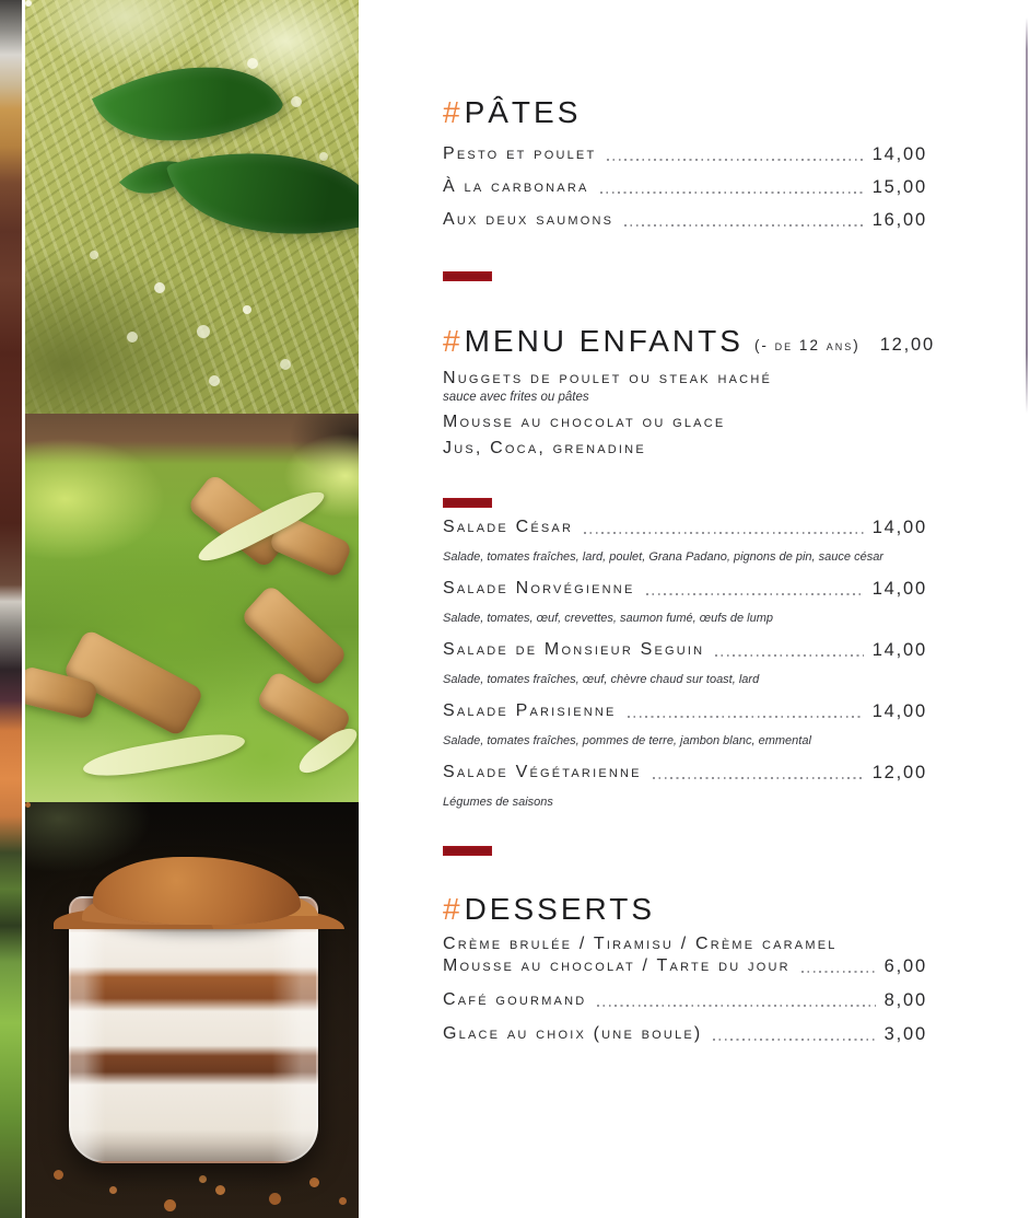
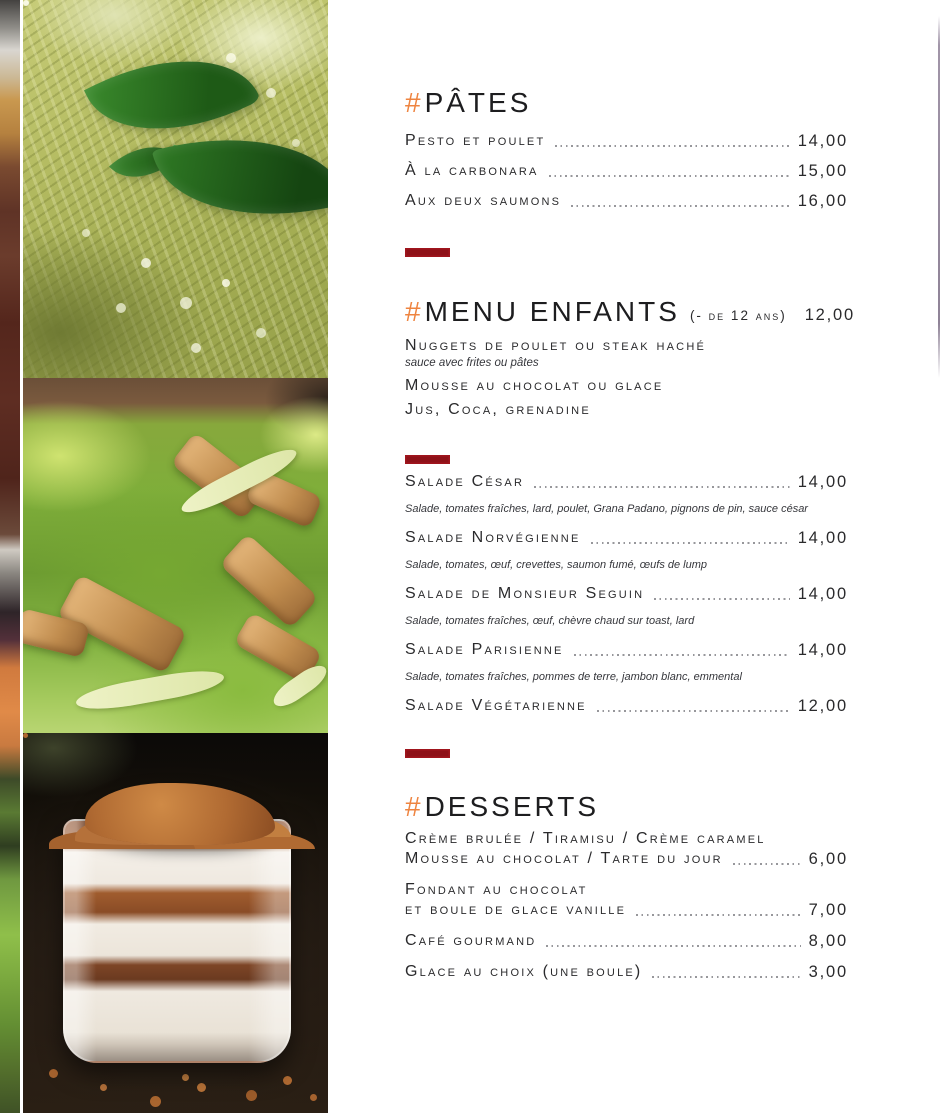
  #PÂTES
  Pesto et poulet
  14,00
  À la carbonara
  15,00
  Aux deux saumons
  16,00
  #MENU ENFANTS
  (- de 12 ans)
  12,00
  Nuggets de poulet ou steak haché
  sauce avec frites ou pâtes
  Mousse au chocolat ou glace
  Jus, Coca, grenadine
  Salade César
  14,00
  Salade, tomates fraîches, lard, poulet, Grana Padano, pignons de pin, sauce césar
  Salade Norvégienne
  14,00
  Salade, tomates, œuf, crevettes, saumon fumé, œufs de lump
  Salade de Monsieur Seguin
  14,00
  Salade, tomates fraîches, œuf, chèvre chaud sur toast, lard
  Salade Parisienne
  14,00
  Salade, tomates fraîches, pommes de terre, jambon blanc, emmental
  Salade Végétarienne
  12,00
- Légumes de saisons
  #DESSERTS
  Crème brulée / Tiramisu / Crème caramel
  Mousse au chocolat / Tarte du jour
  6,00
+ Fondant au chocolat
+ et boule de glace vanille
+ 7,00
  Café gourmand
  8,00
  Glace au choix (une boule)
  3,00
